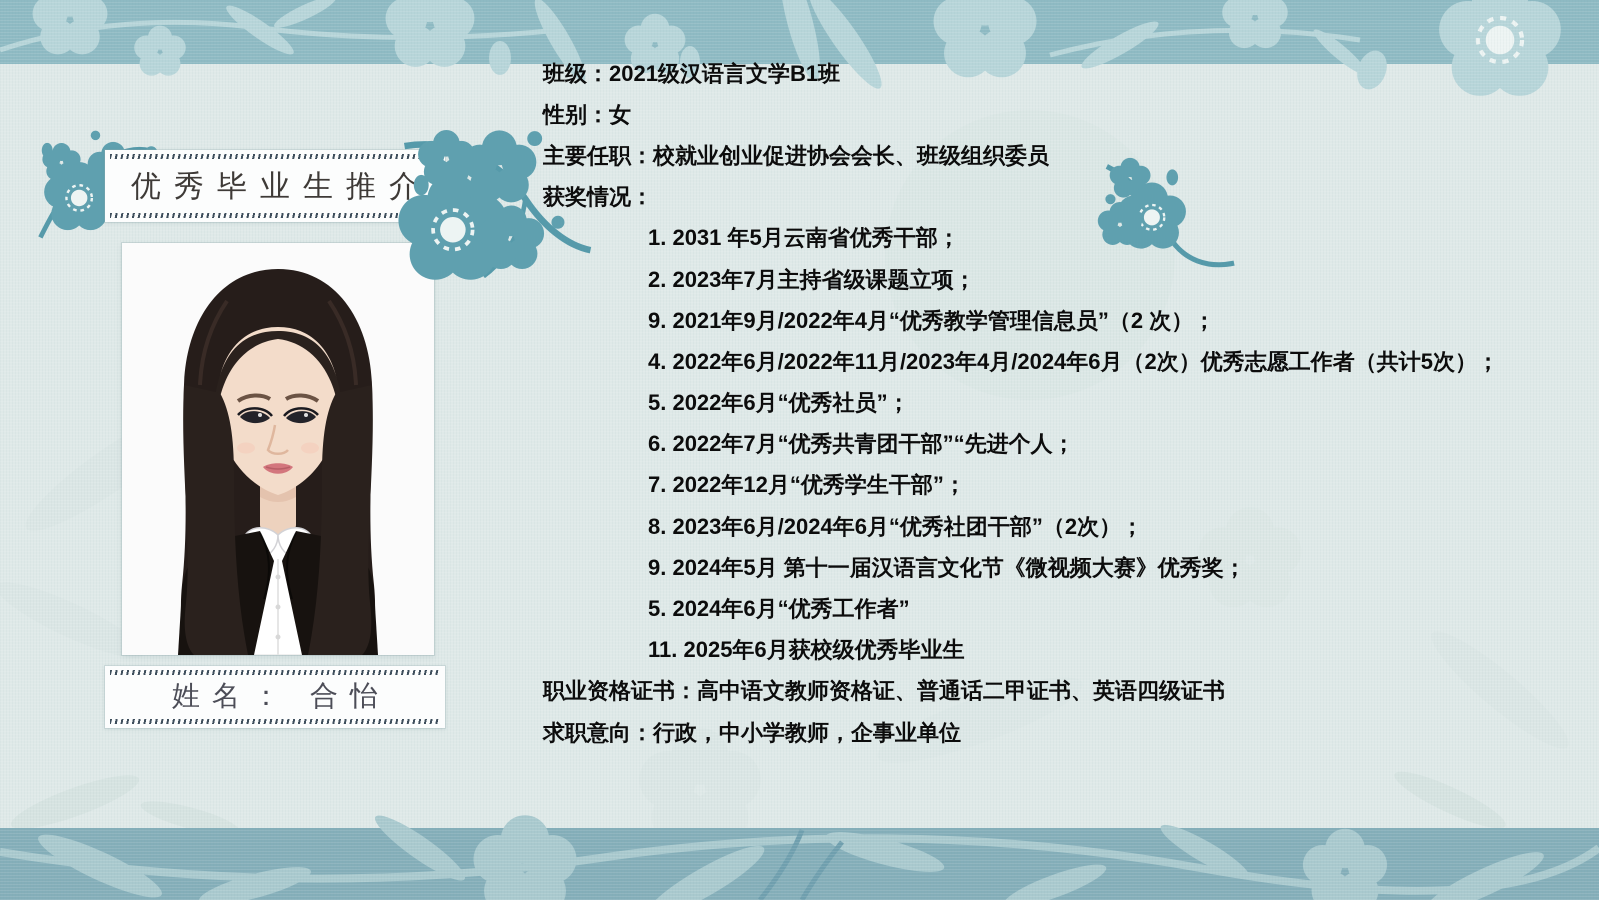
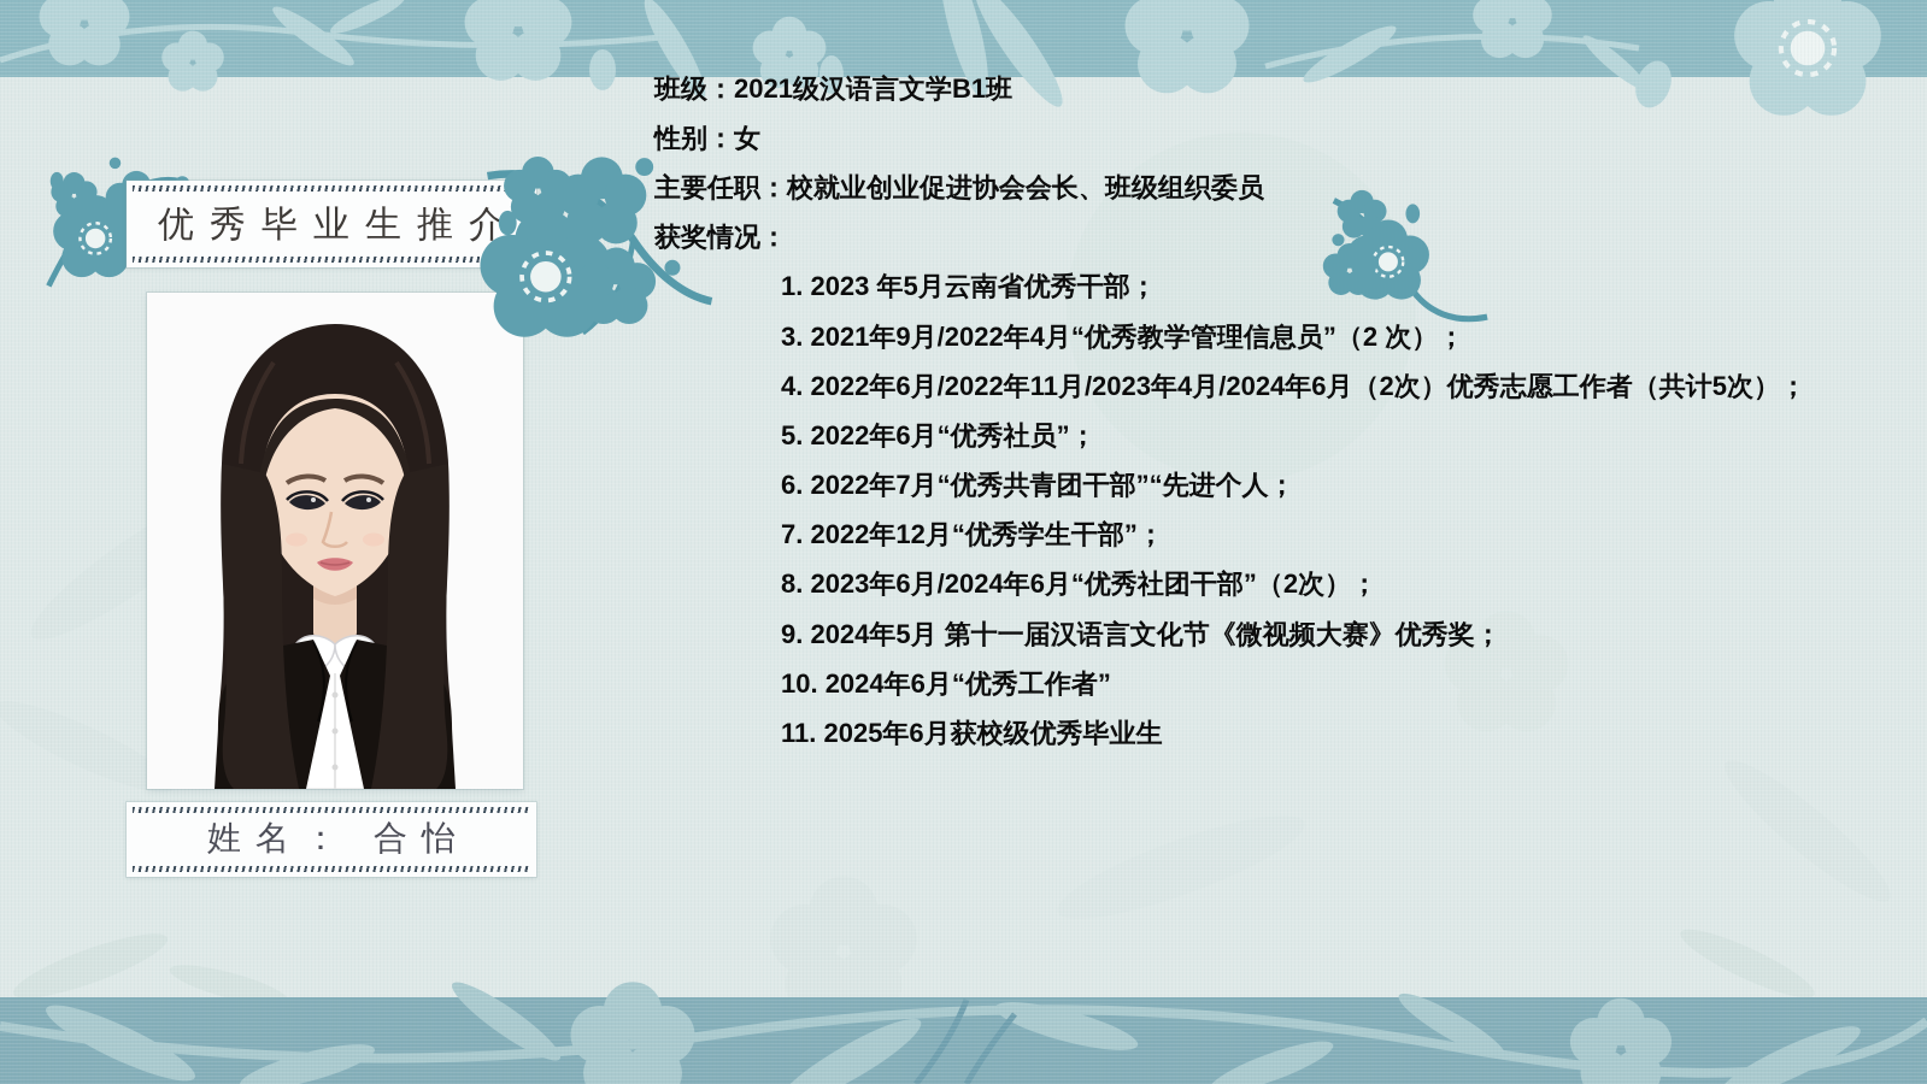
  优秀毕业生推介
  姓名：
  合怡
  班级：2021级汉语言文学B1班
  性别：女
  主要任职：校就业创业促进协会会长、班级组织委员
  获奖情况：
- 1. 2031 年5月云南省优秀干部；
+ 1. 2023 年5月云南省优秀干部；
- 2. 2023年7月主持省级课题立项；
- 9. 2021年9月/2022年4月“优秀教学管理信息员”（2 次）；
+ 3. 2021年9月/2022年4月“优秀教学管理信息员”（2 次）；
  4. 2022年6月/2022年11月/2023年4月/2024年6月（2次）优秀志愿工作者（共计5次）；
  5. 2022年6月“优秀社员”；
  6. 2022年7月“优秀共青团干部”“先进个人；
  7. 2022年12月“优秀学生干部”；
  8. 2023年6月/2024年6月“优秀社团干部”（2次）；
  9. 2024年5月 第十一届汉语言文化节《微视频大赛》优秀奖；
- 5. 2024年6月“优秀工作者”
+ 10. 2024年6月“优秀工作者”
  11. 2025年6月获校级优秀毕业生
- 职业资格证书：高中语文教师资格证、普通话二甲证书、英语四级证书
- 求职意向：行政，中小学教师，企事业单位
